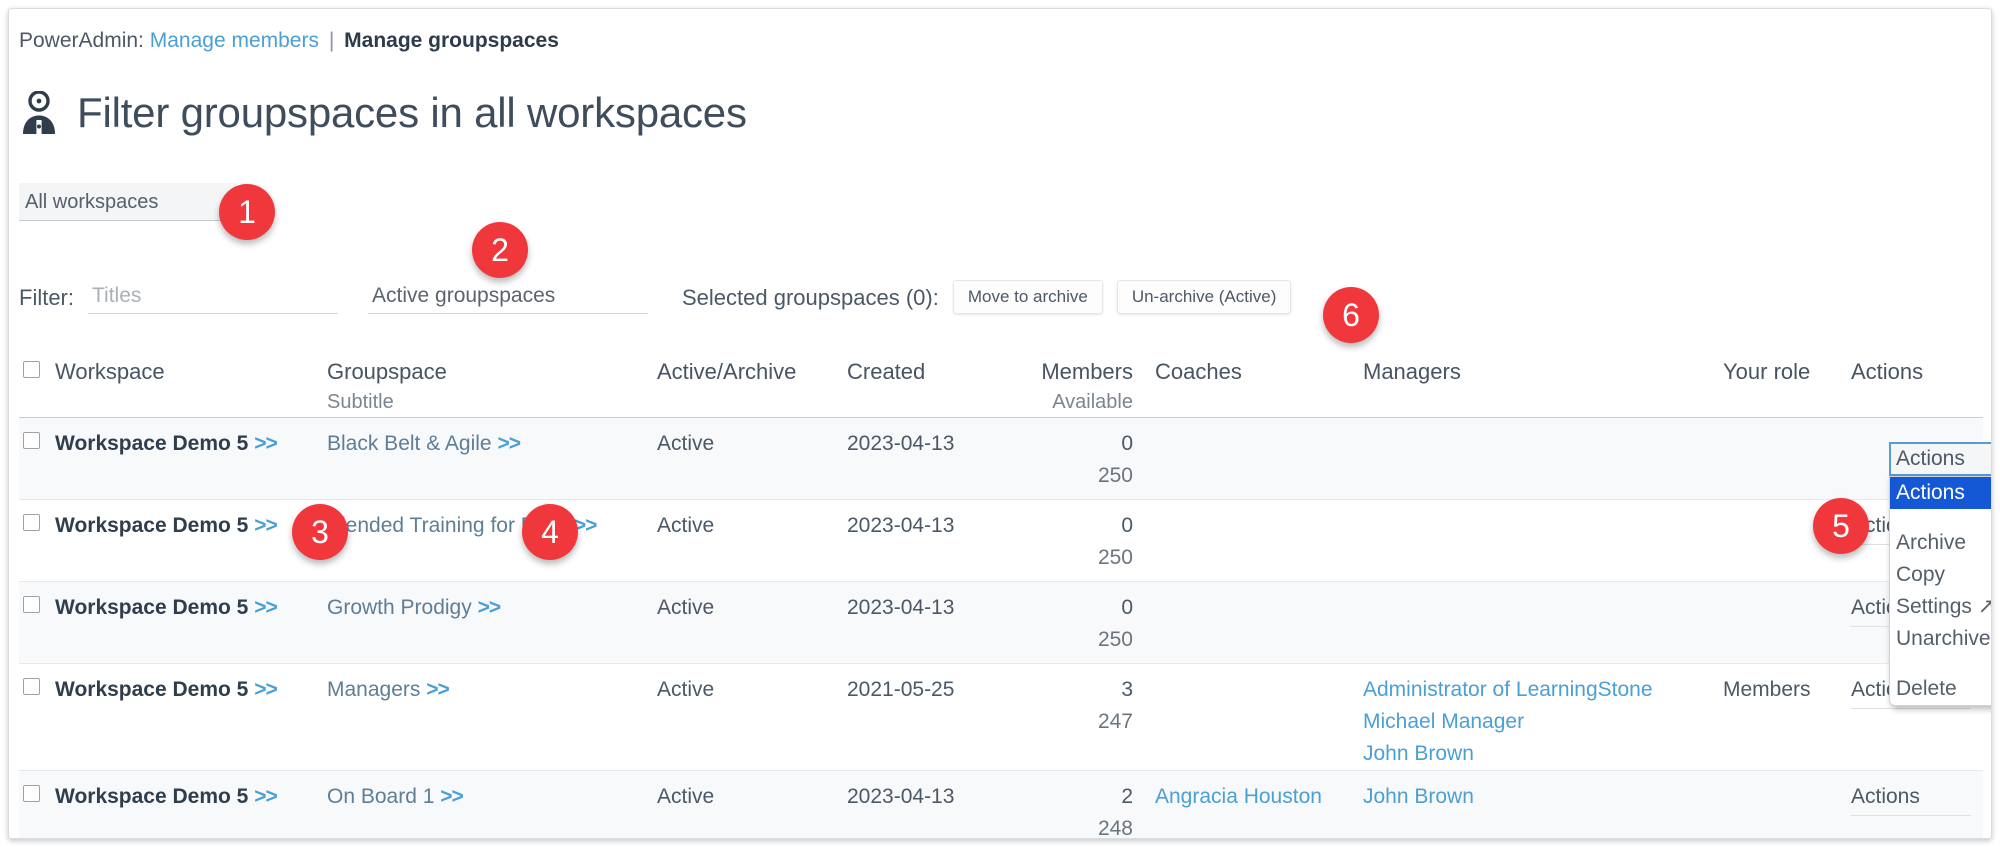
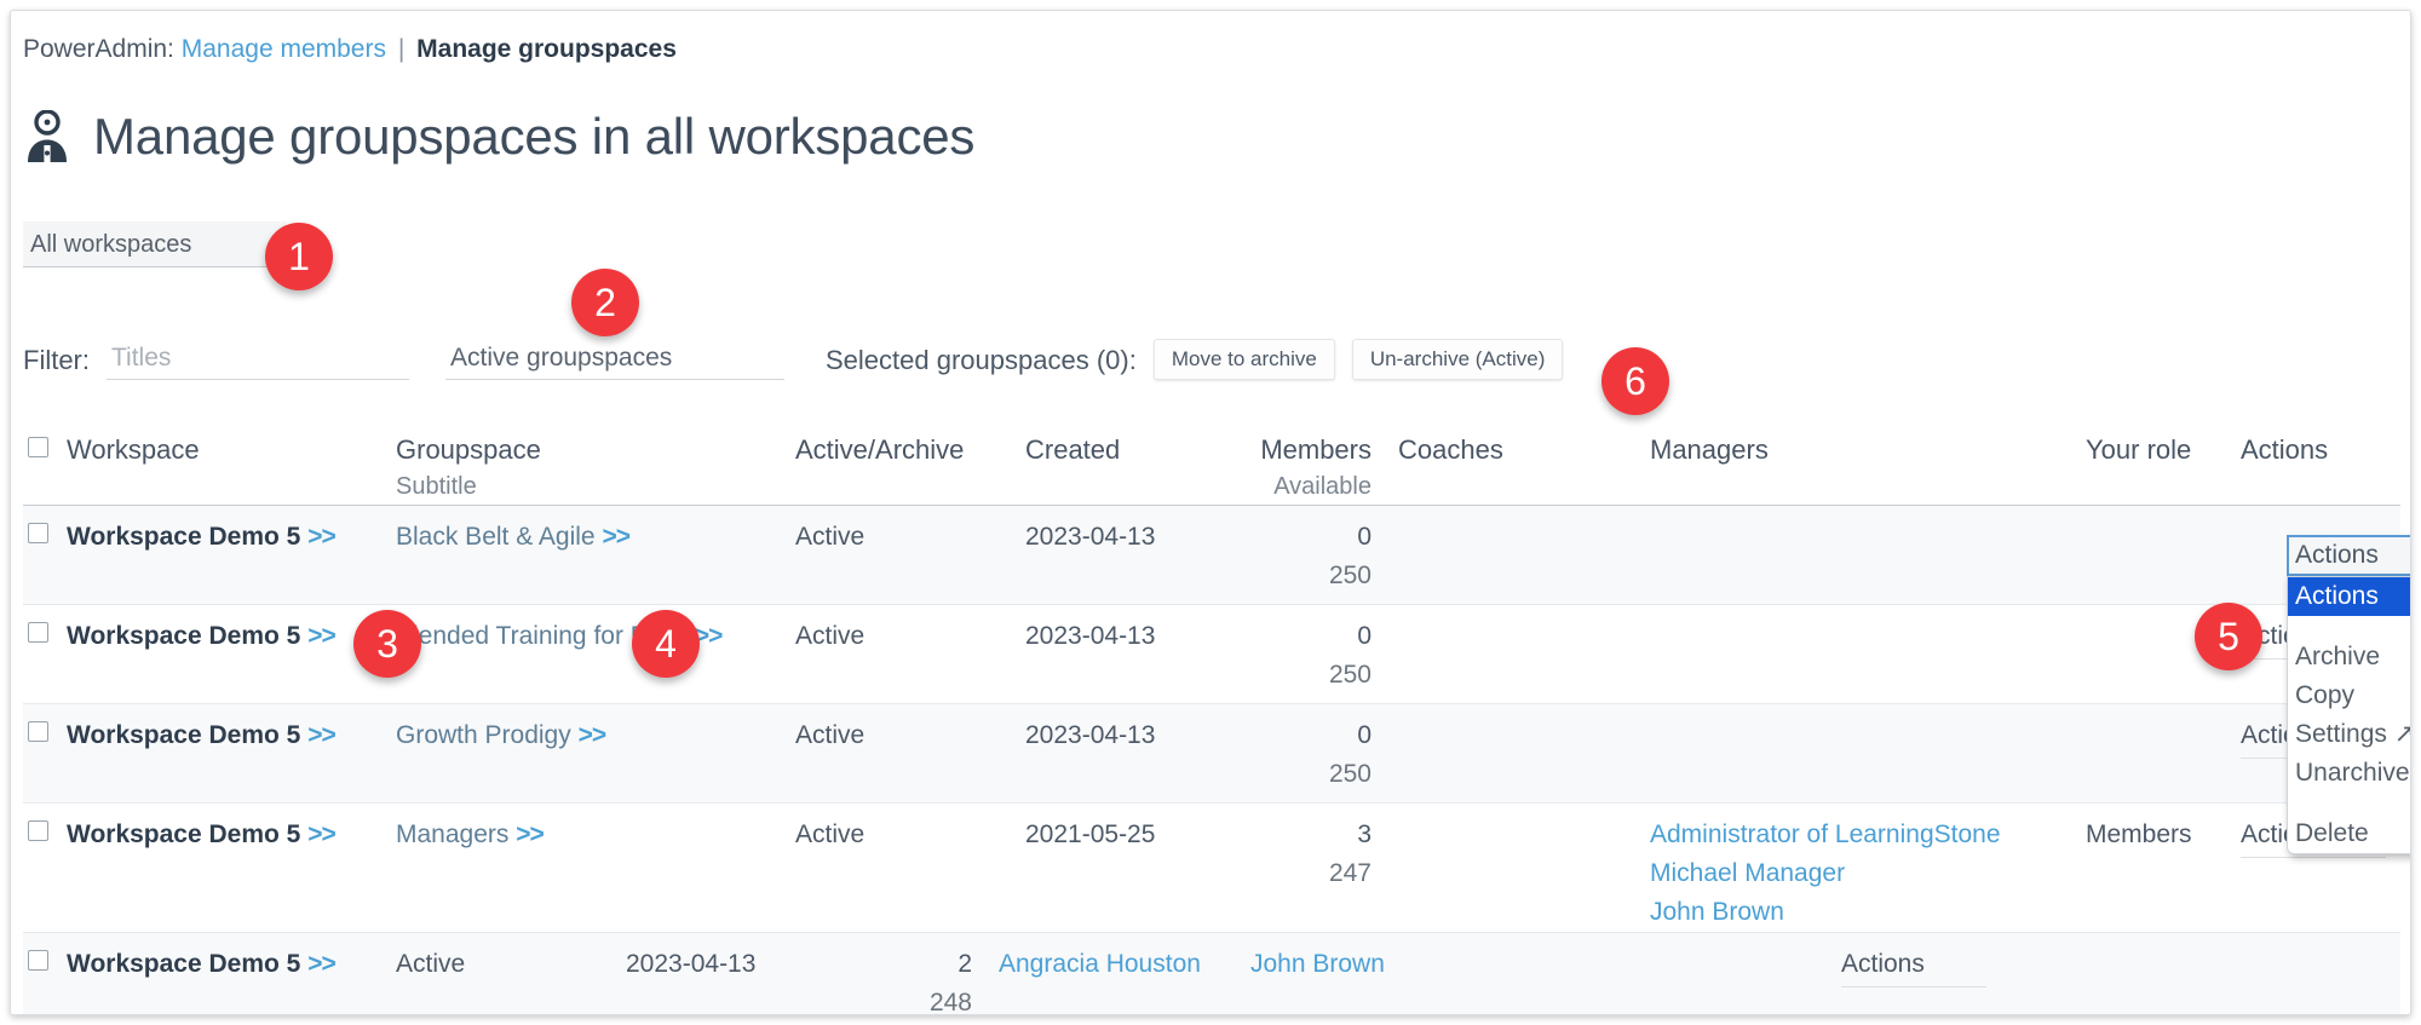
  PowerAdmin: Manage members | Manage groupspaces
- Filter groupspaces in all workspaces
+ Manage groupspaces in all workspaces
  All workspaces
  Filter:
  Titles
  Active groupspaces
  Selected groupspaces (0):
  Move to archive
  Un-archive (Active)
  Workspace
  Groupspace
  Subtitle
  Active/Archive
  Created
  Members
  Available
  Coaches
  Managers
  Your role
  Actions
  Workspace Demo 5 >>
  Black Belt & Agile >>
  Active
  2023-04-13
  0
  250
  Workspace Demo 5 >>
  ended Training for >>
  Active
  2023-04-13
  0
  250
  Workspace Demo 5 >>
  Growth Prodigy >>
  Active
  2023-04-13
  0
  250
  Workspace Demo 5 >>
  Managers >>
  Active
  2021-05-25
  3
  247
  Administrator of LearningStone
  Michael Manager
  John Brown
  Members
  Workspace Demo 5 >>
- On Board 1 >>
  Active
  2023-04-13
  2
  248
  Angracia Houston
  John Brown
  Actions
  Actions
  Actions
  Archive
  Copy
  Settings ↗
  Unarchive
  Delete
  1
  2
  3
  4
  5
  6
